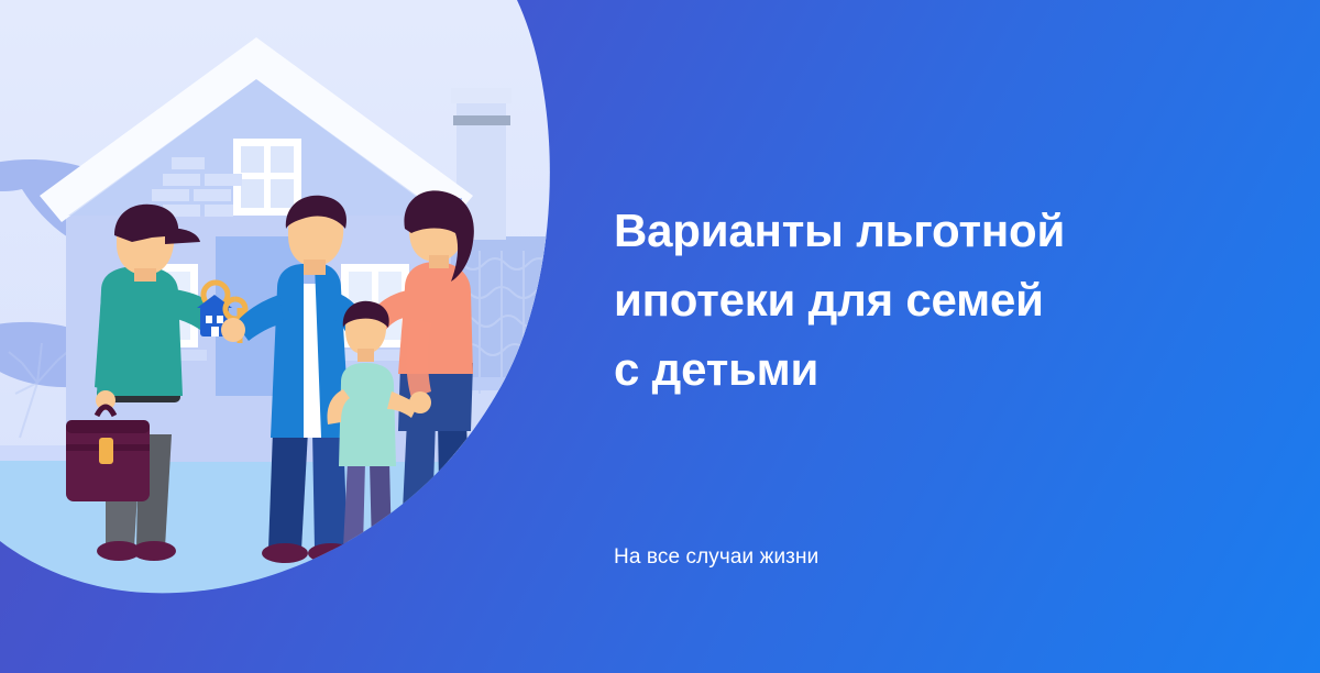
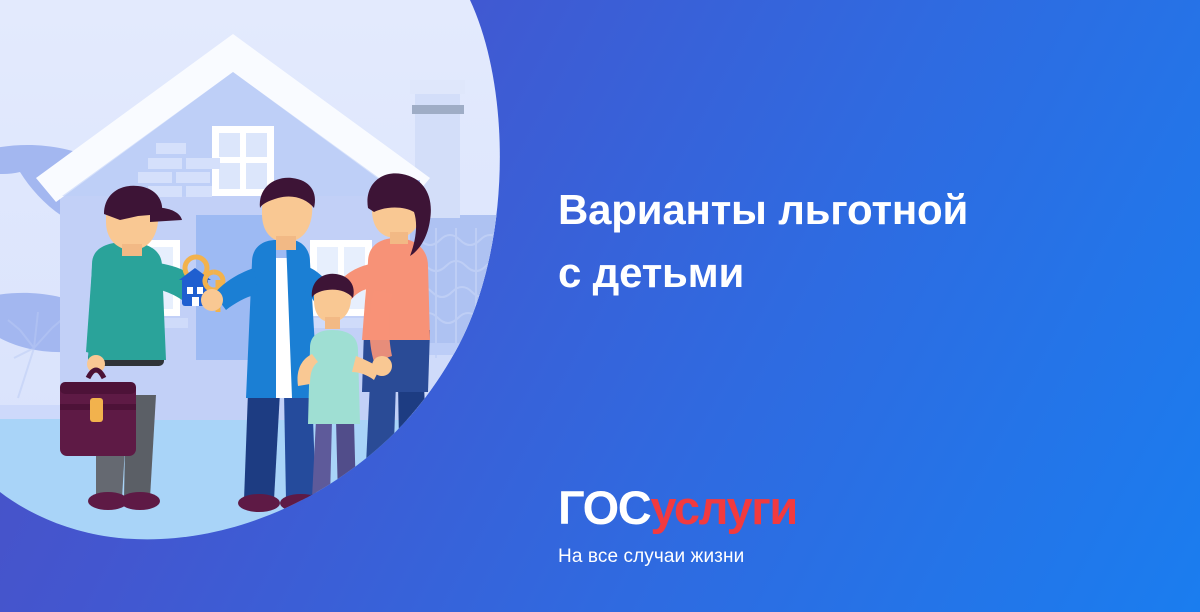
  Варианты льготной
- ипотеки для семей
  с детьми
+ ГОСуслуги
  На все случаи жизни
